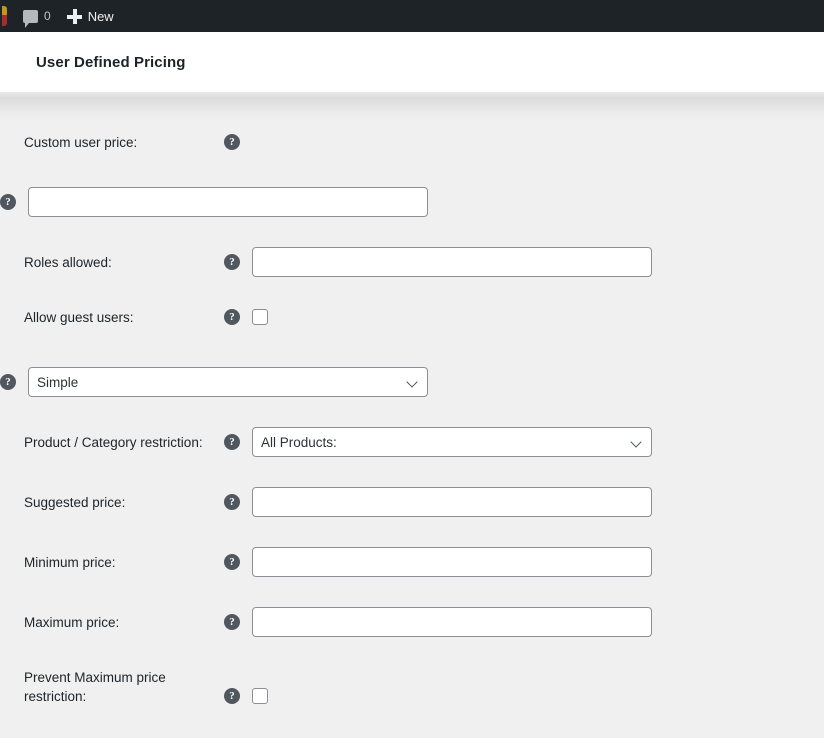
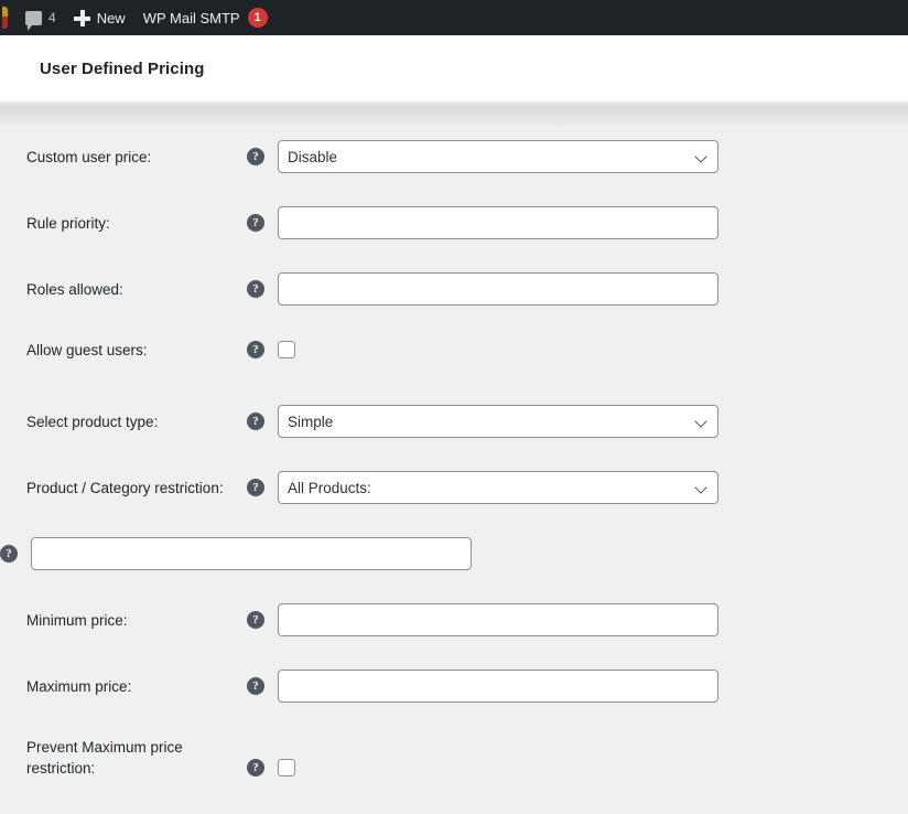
- 0
+ 4
  New
+ WP Mail SMTP
+ 1
  User Defined Pricing
  Custom user price:
  ?
+ Disable
+ Rule priority:
  ?
  Roles allowed:
  ?
  Allow guest users:
  ?
+ Select product type:
  ?
  Simple
  Product / Category restriction:
  ?
  All Products:
- Suggested price:
  ?
  Minimum price:
  ?
  Maximum price:
  ?
  Prevent Maximum price restriction:
  ?
